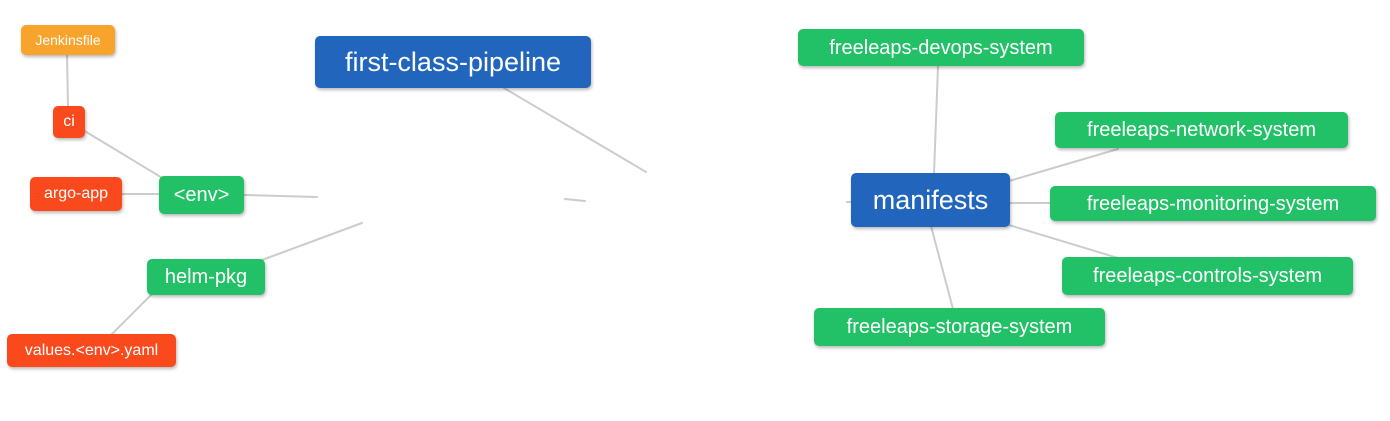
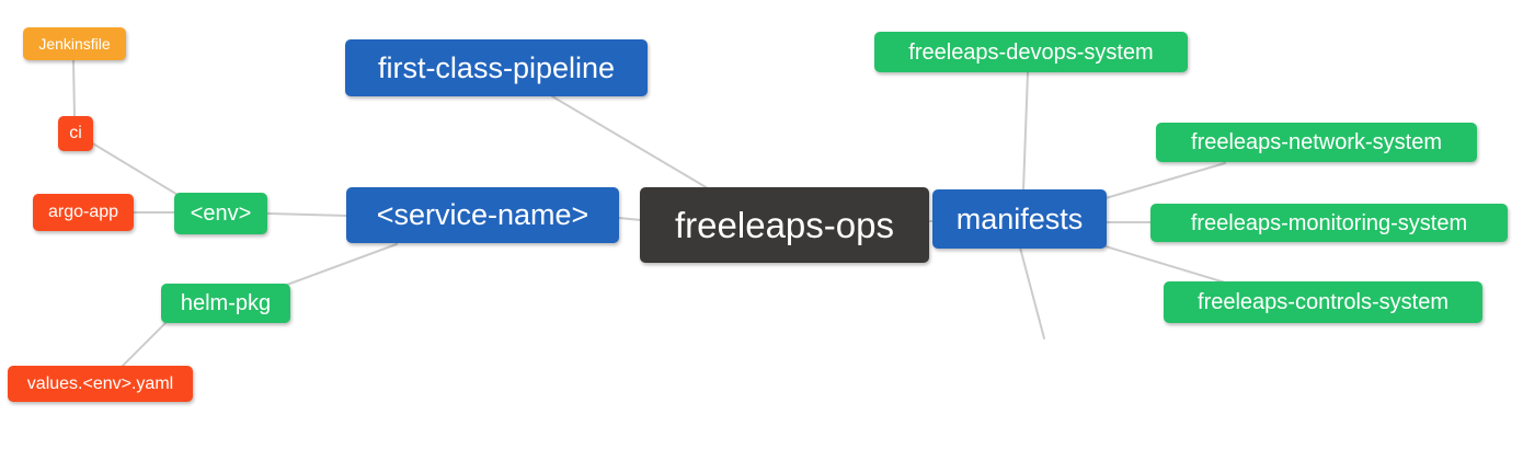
  Jenkinsfile
  ci
  argo-app
  <env>
  first-class-pipeline
+ <service-name>
+ freeleaps-ops
  manifests
  helm-pkg
  values.<env>.yaml
  freeleaps-devops-system
  freeleaps-network-system
  freeleaps-monitoring-system
  freeleaps-controls-system
- freeleaps-storage-system
